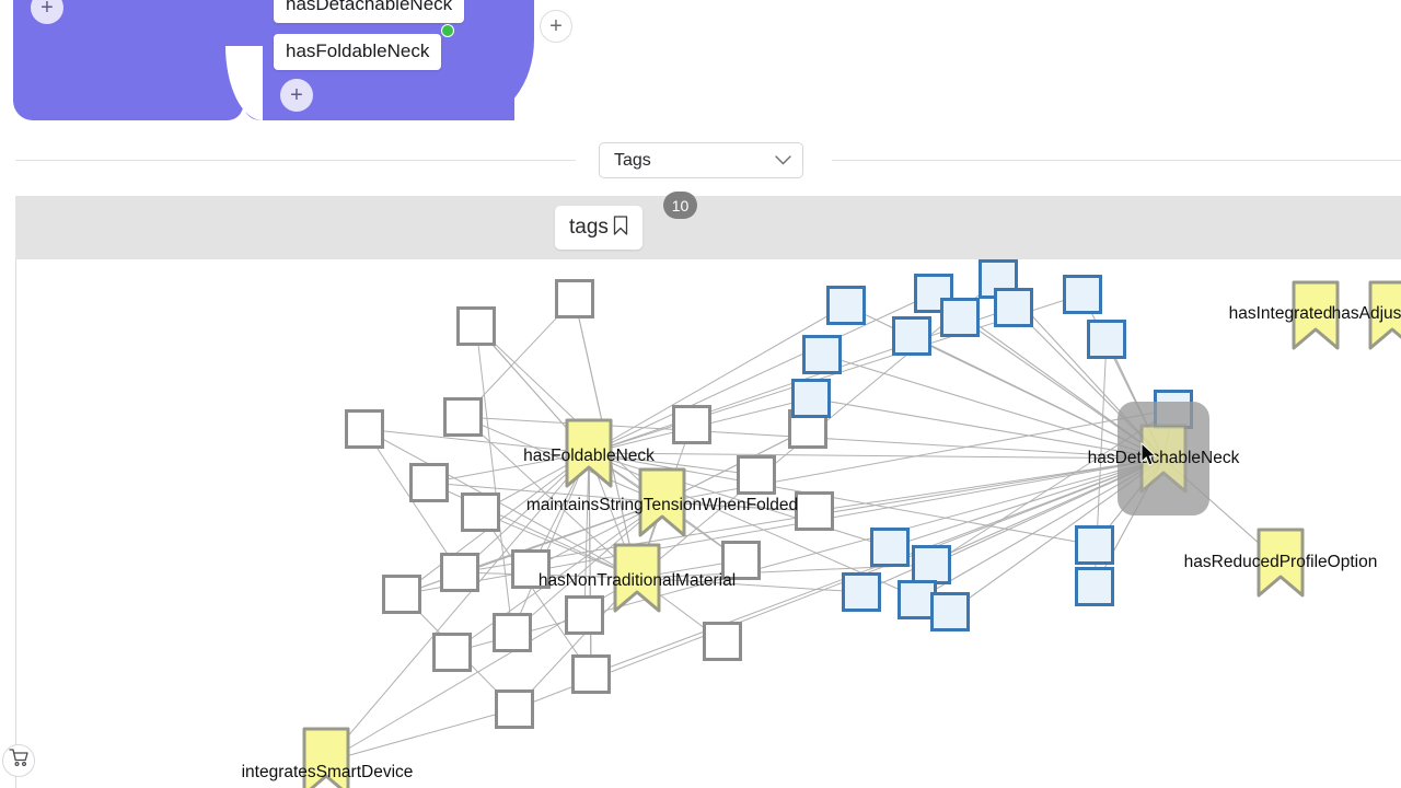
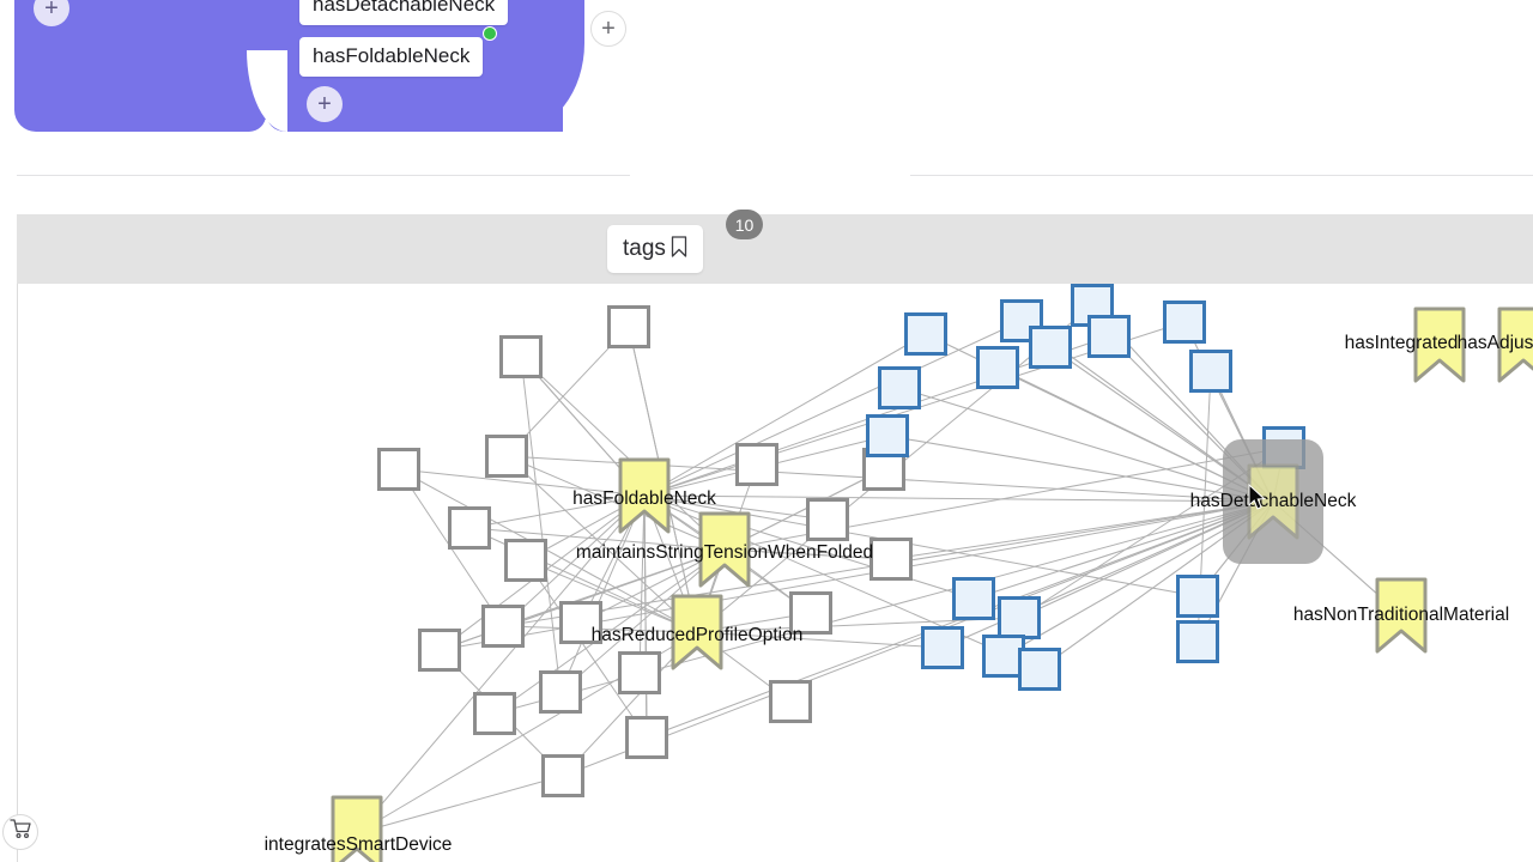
  hasDetachableNeck
  hasFoldableNeck
  +
  +
  +
- Tags
  tags
  10
  hasFoldableNeck
  maintainsStringTensionWhenFolded
- hasNonTraditionalMaterial
+ hasReducedProfileOption
  hasDetchableNeck
- hasReducedProfileOption
+ hasNonTraditionalMaterial
  hasIntegrated
  hasAdjus
  integratesSmartDevice
